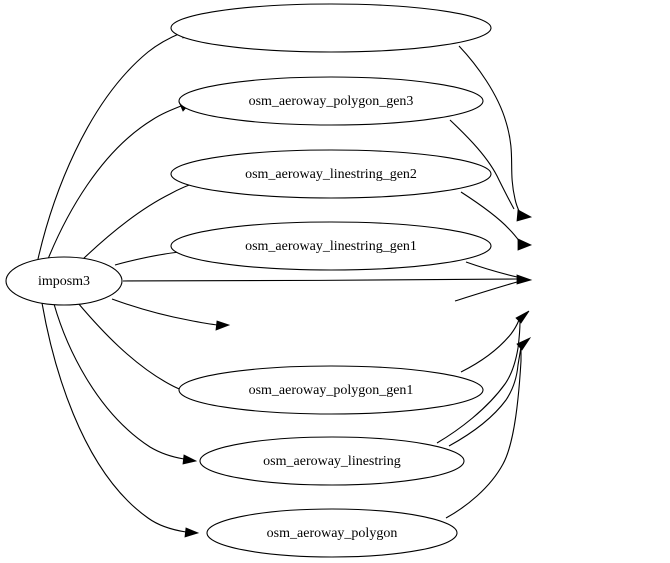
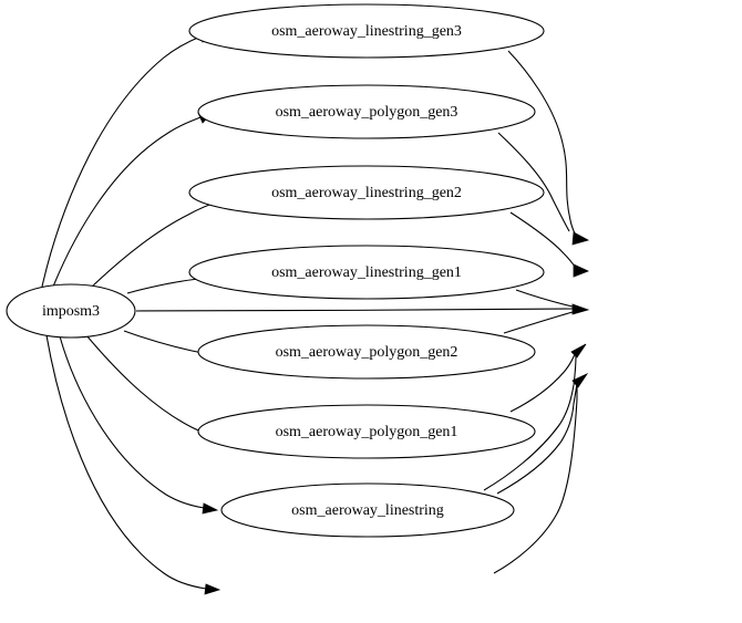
  imposm3
+ osm_aeroway_linestring_gen3
  osm_aeroway_polygon_gen3
  osm_aeroway_linestring_gen2
  osm_aeroway_linestring_gen1
+ osm_aeroway_polygon_gen2
  osm_aeroway_polygon_gen1
  osm_aeroway_linestring
- osm_aeroway_polygon
